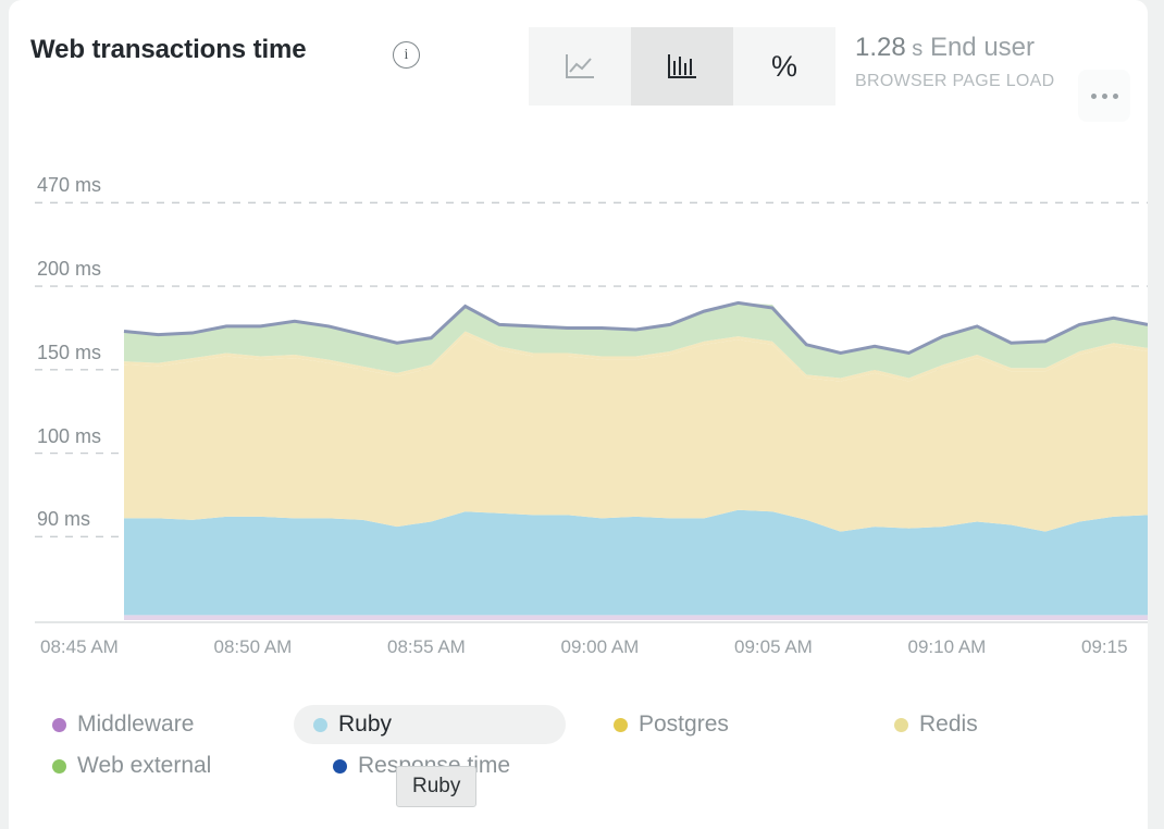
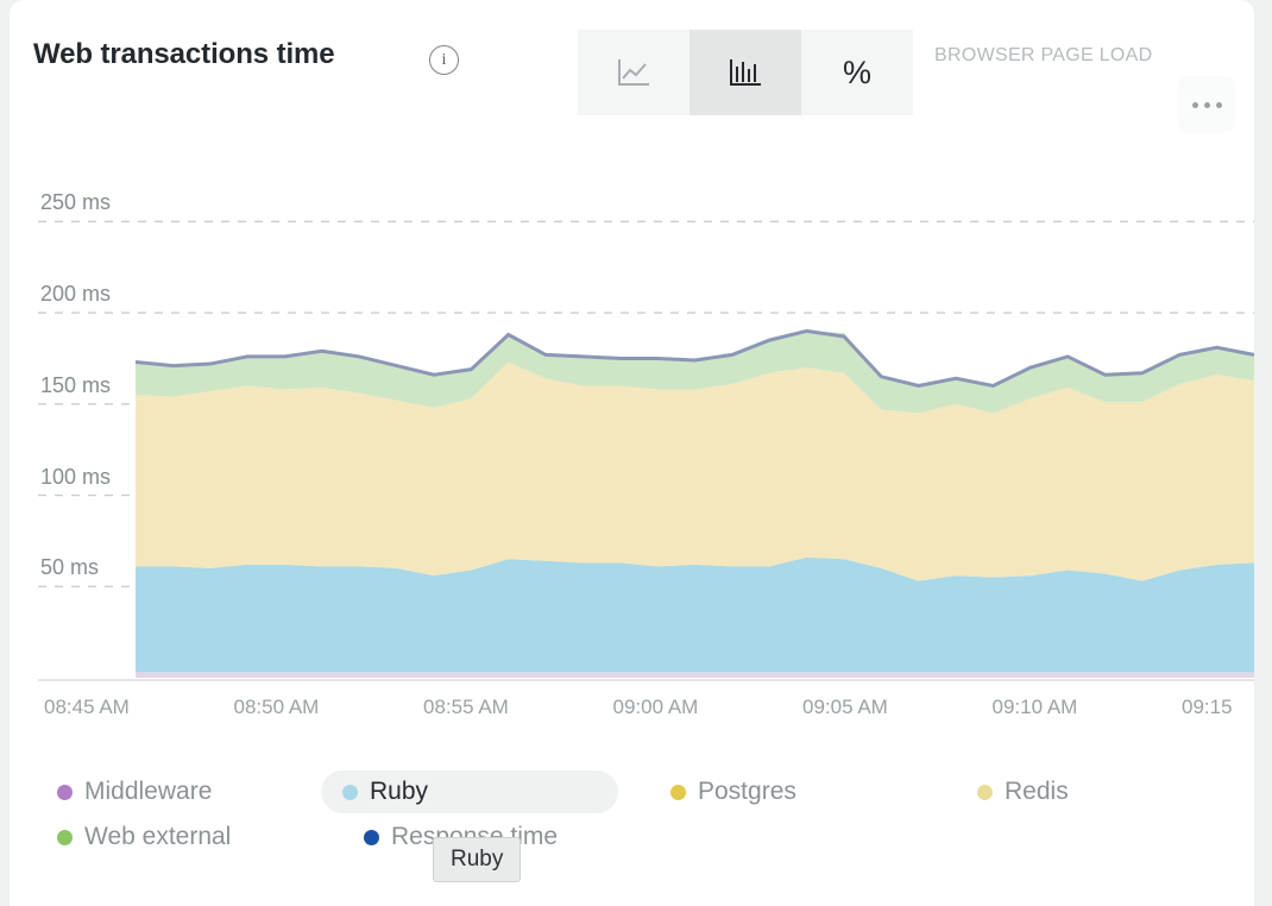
  Web transactions time
  i
  %
- 1.28 s End user
  BROWSER PAGE LOAD
- 90 ms
+ 50 ms
  100 ms
  150 ms
  200 ms
- 470 ms
+ 250 ms
  08:45 AM
  08:50 AM
  08:55 AM
  09:00 AM
  09:05 AM
  09:10 AM
  09:15
  Middleware
  Ruby
  Postgres
  Redis
  Web external
  Ruby
